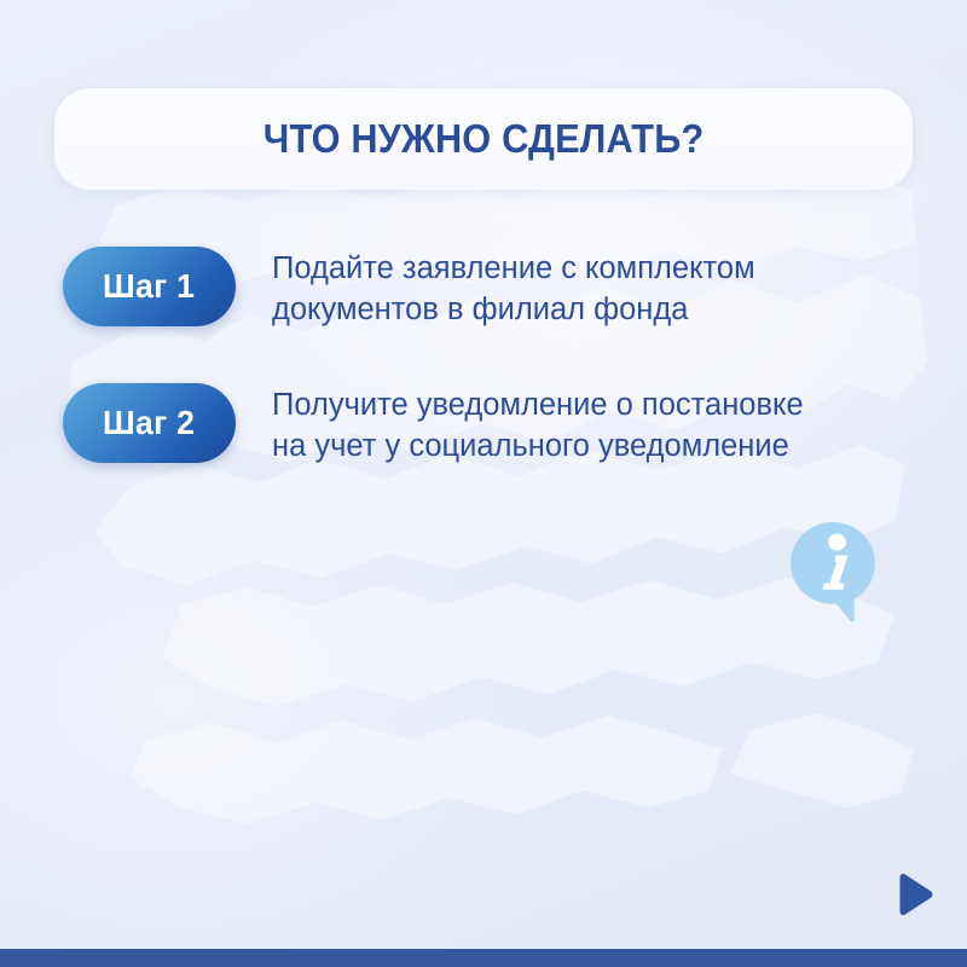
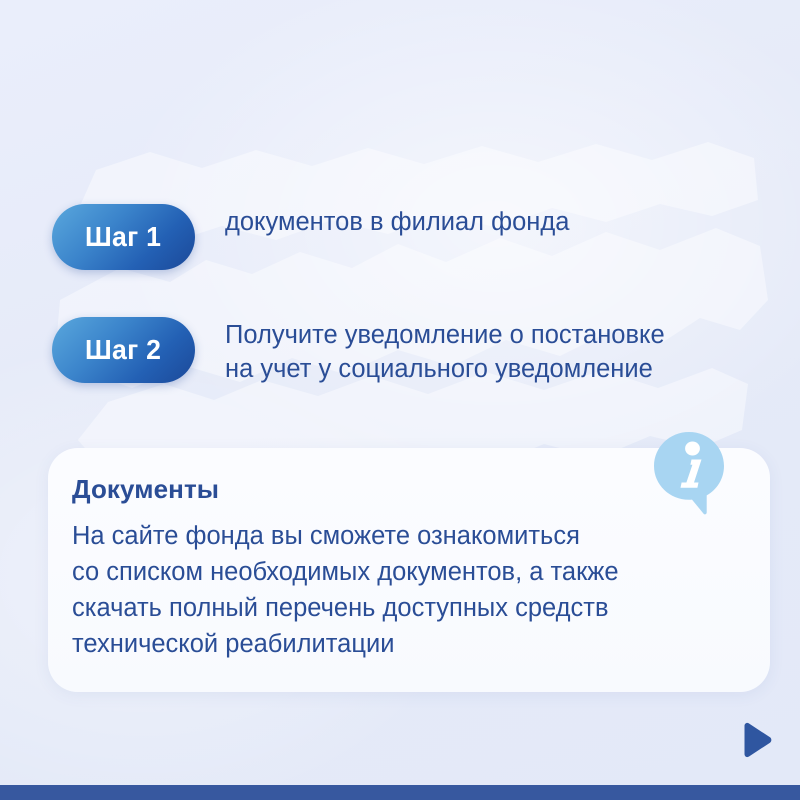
- ЧТО НУЖНО СДЕЛАТЬ?
  Шаг 1
- Подайте заявление с комплектом
  документов в филиал фонда
  Шаг 2
  Получите уведомление о постановке
  на учет у социального уведомление
+ Документы
+ На сайте фонда вы сможете ознакомиться
+ со списком необходимых документов, а также
+ скачать полный перечень доступных средств
+ технической реабилитации
